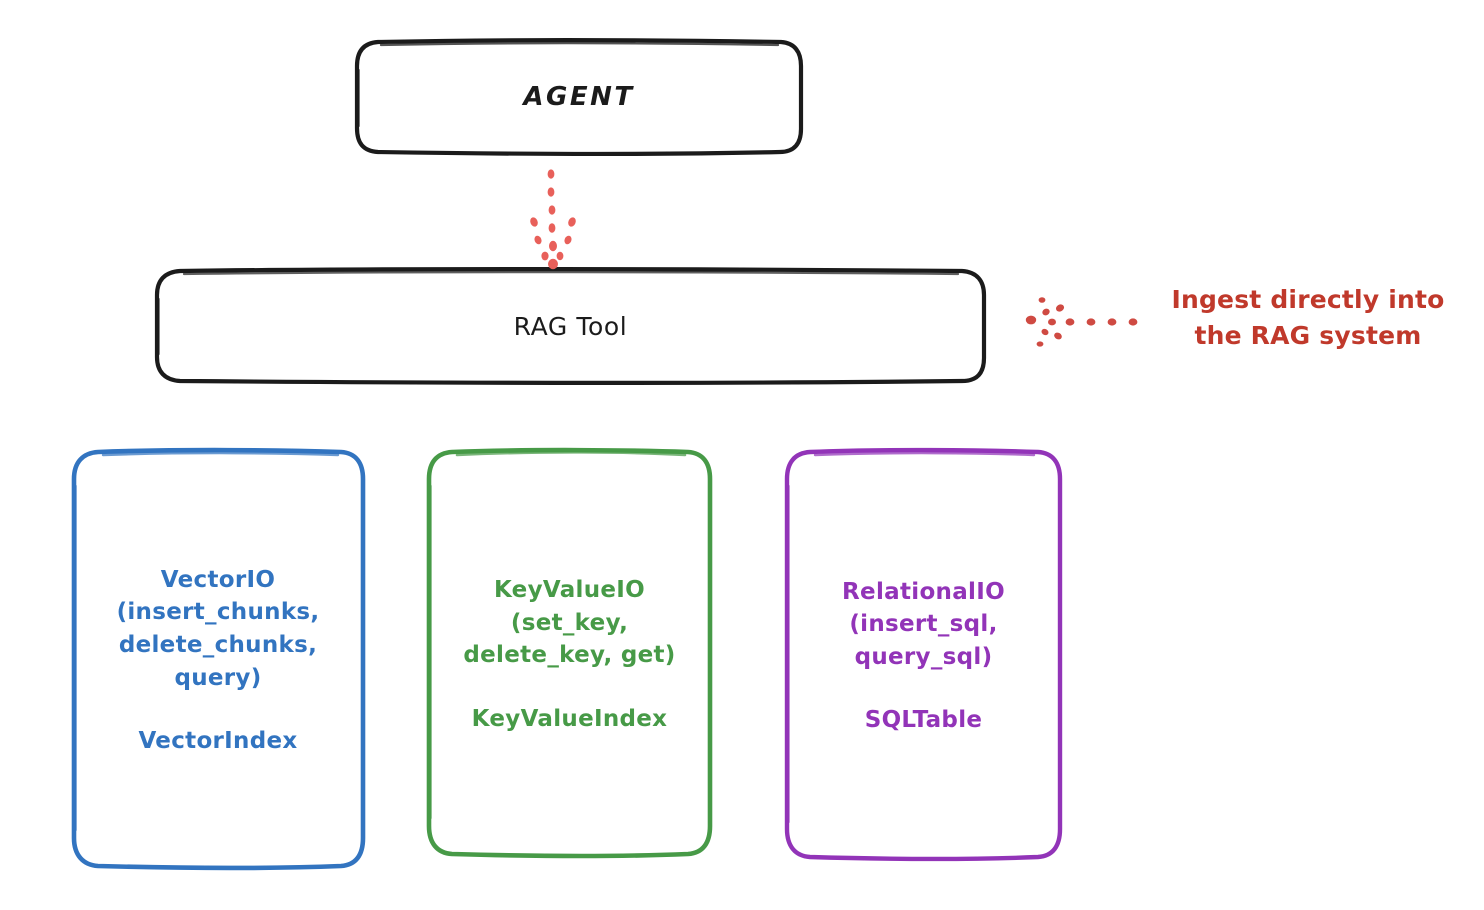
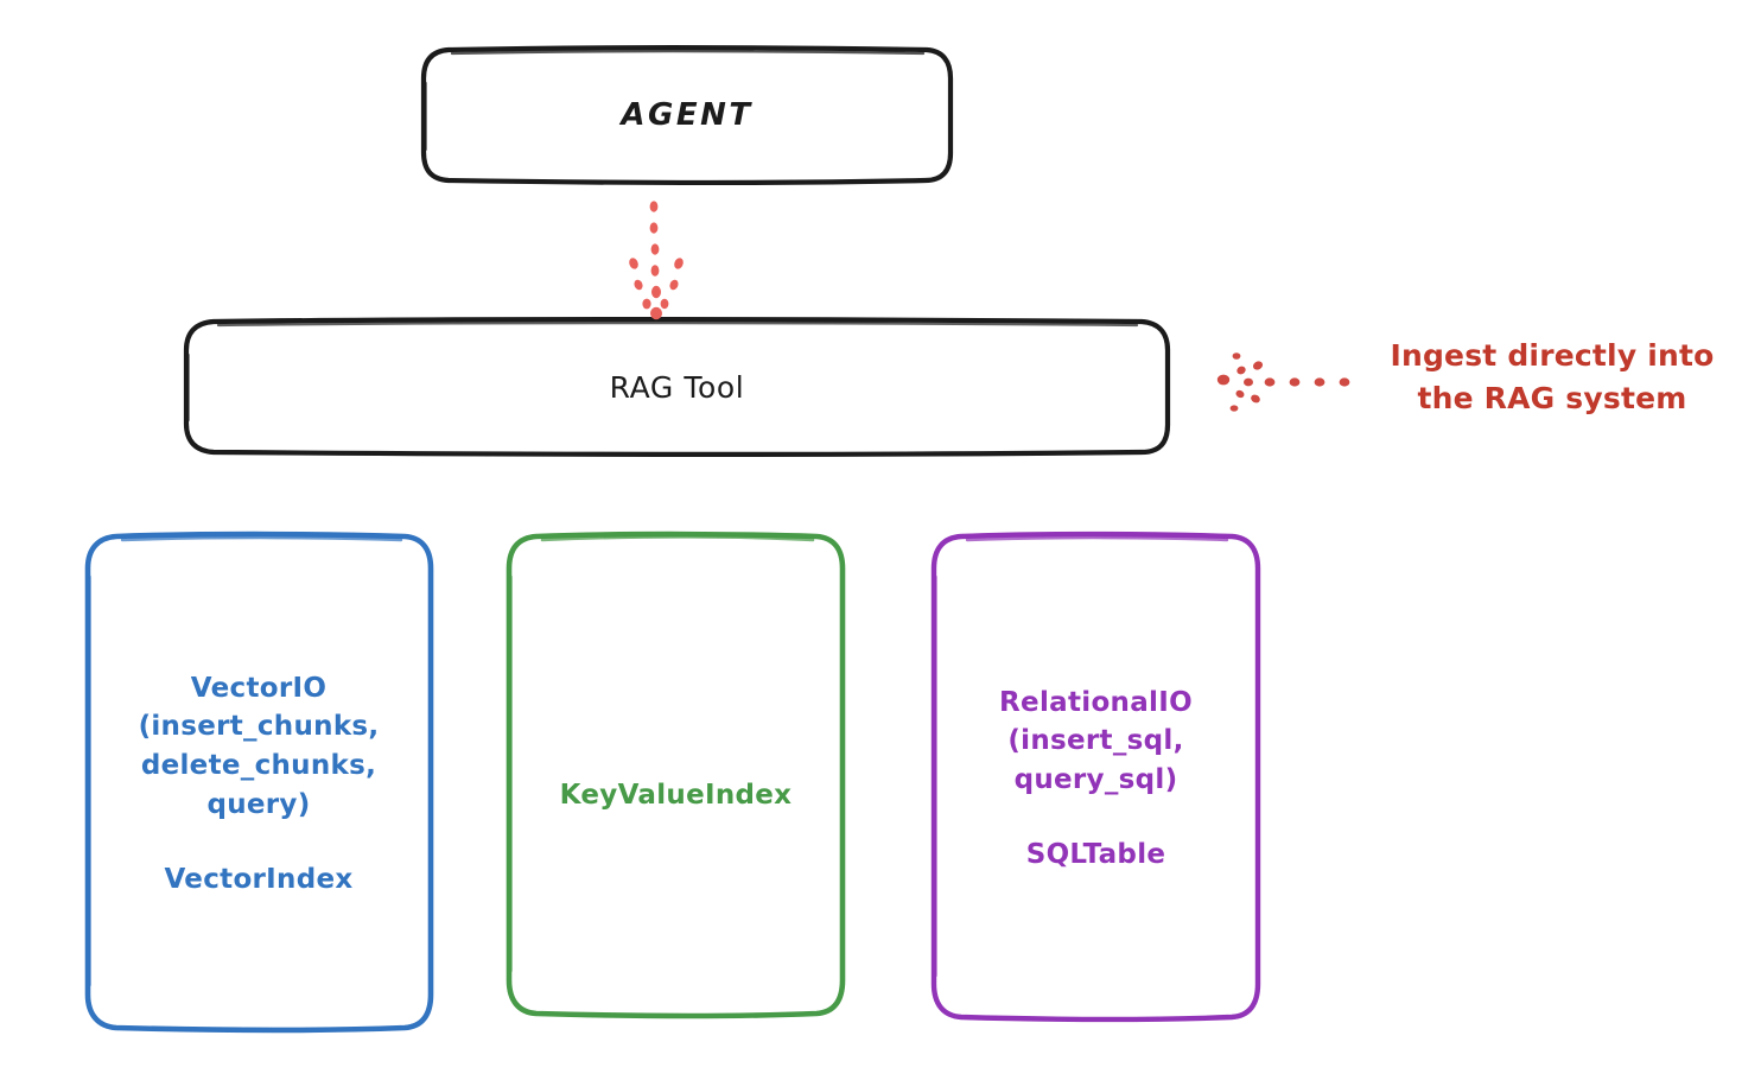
  AGENT
  RAG Tool
  VectorIO
  (insert_chunks,
  delete_chunks,
  query)
  VectorIndex
- KeyValueIO
- (set_key,
- delete_key, get)
  KeyValueIndex
  RelationalIO
  (insert_sql,
  query_sql)
  SQLTable
  Ingest directly into
  the RAG system
